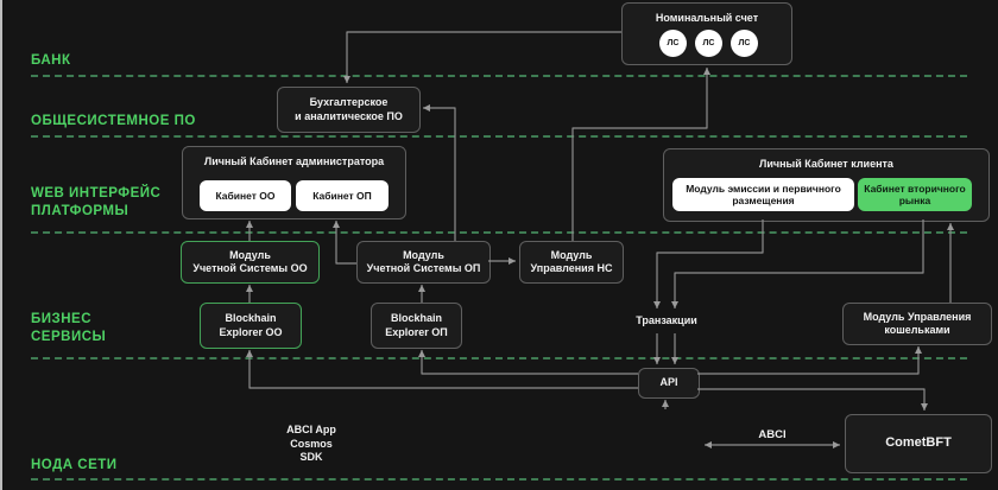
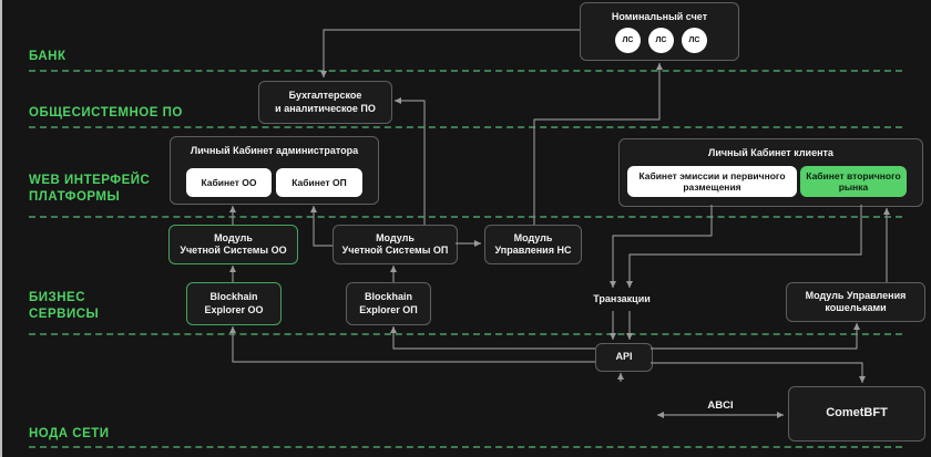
  БАНК
  ОБЩЕСИСТЕМНОЕ ПО
  WEB ИНТЕРФЕЙС
  ПЛАТФОРМЫ
  БИЗНЕС
  СЕРВИСЫ
  НОДА СЕТИ
  Номинальный счет
  Бухгалтерское
  и аналитическое ПО
  Личный Кабинет администратора
  Кабинет ОО
  Кабинет ОП
  Личный Кабинет клиента
- Модуль эмиссии и первичного размещения
+ Кабинет эмиссии и первичного размещения
  Кабинет вторичного рынка
  Модуль
  Учетной Системы ОО
  Модуль
  Учетной Системы ОП
  Модуль
  Управления НС
  Blockhain
  Explorer ОО
  Blockhain
  Explorer ОП
  Модуль Управления
  кошельками
  Транзакции
  API
- ABCI App
- Cosmos
- SDK
  ABCI
  CometBFT
